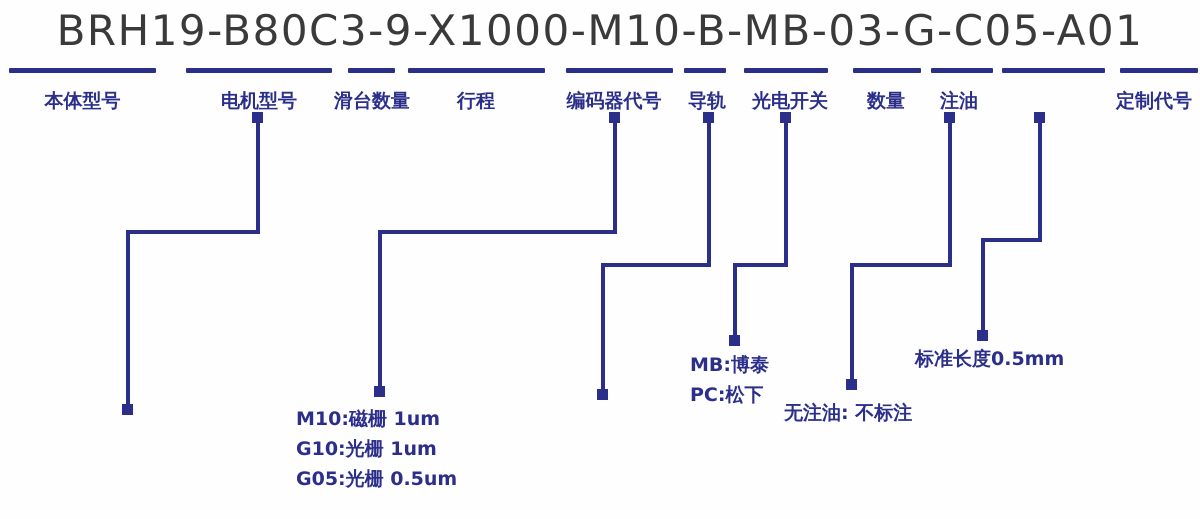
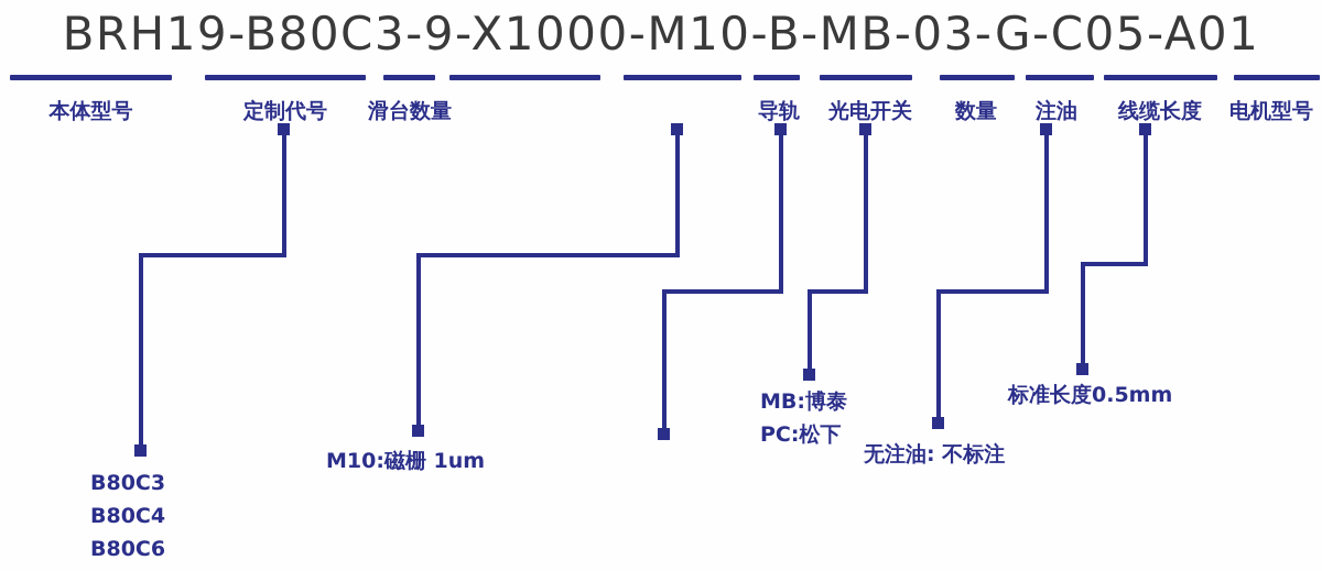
  BRH19-B80C3-9-X1000-M10-B-MB-03-G-C05-A01
  本体型号
- 电机型号
+ 定制代号
  滑台数量
- 行程
- 编码器代号
  导轨
  光电开关
  数量
  注油
+ 线缆长度
- 定制代号
+ 电机型号
+ B80C3
+ B80C4
+ B80C6
  M10:磁栅 1um
- G10:光栅 1um
- G05:光栅 0.5um
  MB:博泰
  PC:松下
  无注油: 不标注
  标准长度0.5mm
